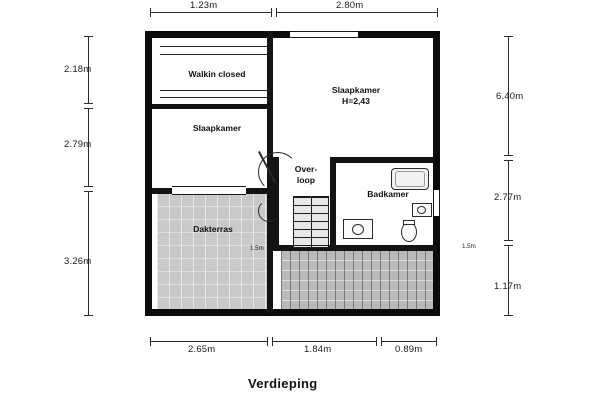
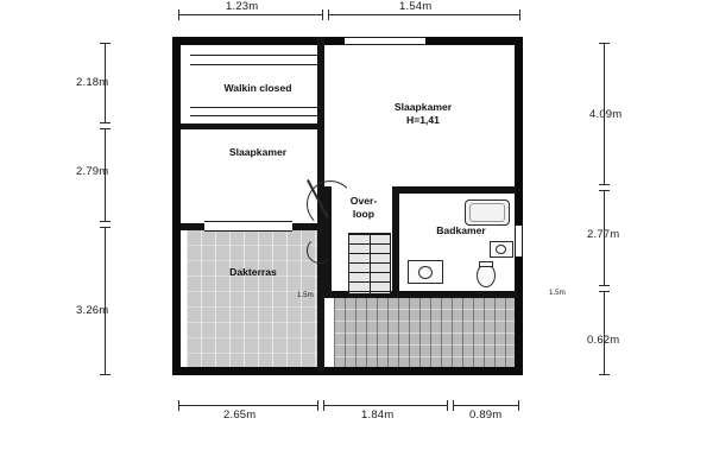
  1.23m
- 2.80m
+ 1.54m
  2.65m
  1.84m
  0.89m
  2.18m
  2.79m
  3.26m
- 6.40m
+ 4.09m
  2.77m
- 1.17m
+ 0.62m
  Walkin closed
  Slaapkamer
  Slaapkamer
- H=2,43
+ H=1,41
  Over-
  loop
  Badkamer
  Dakterras
- Verdieping
